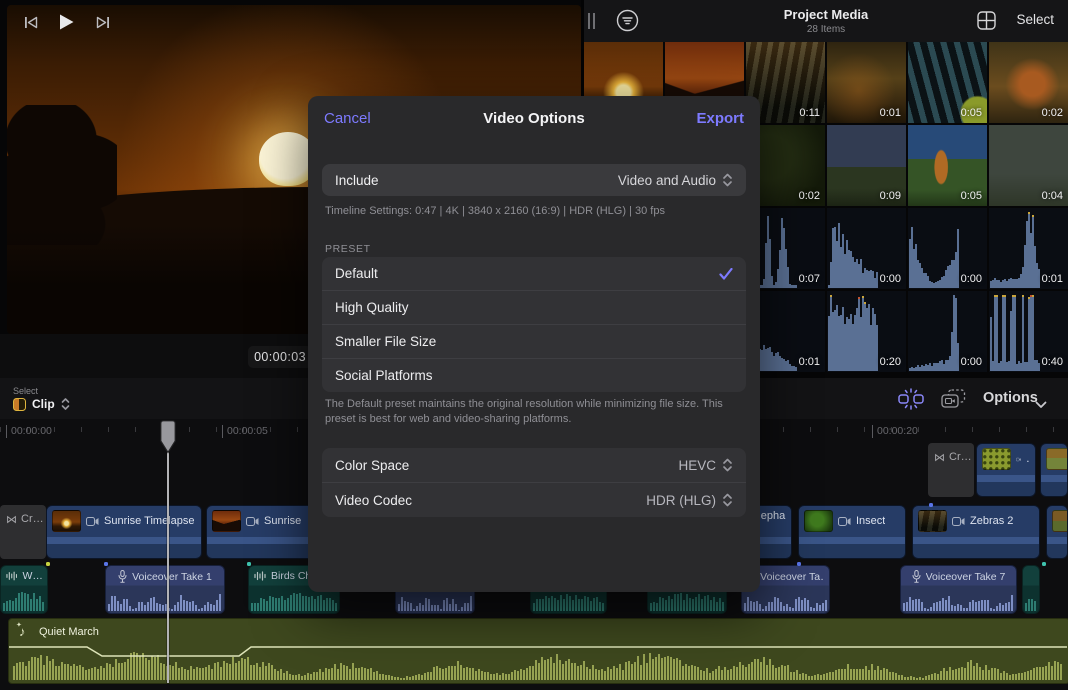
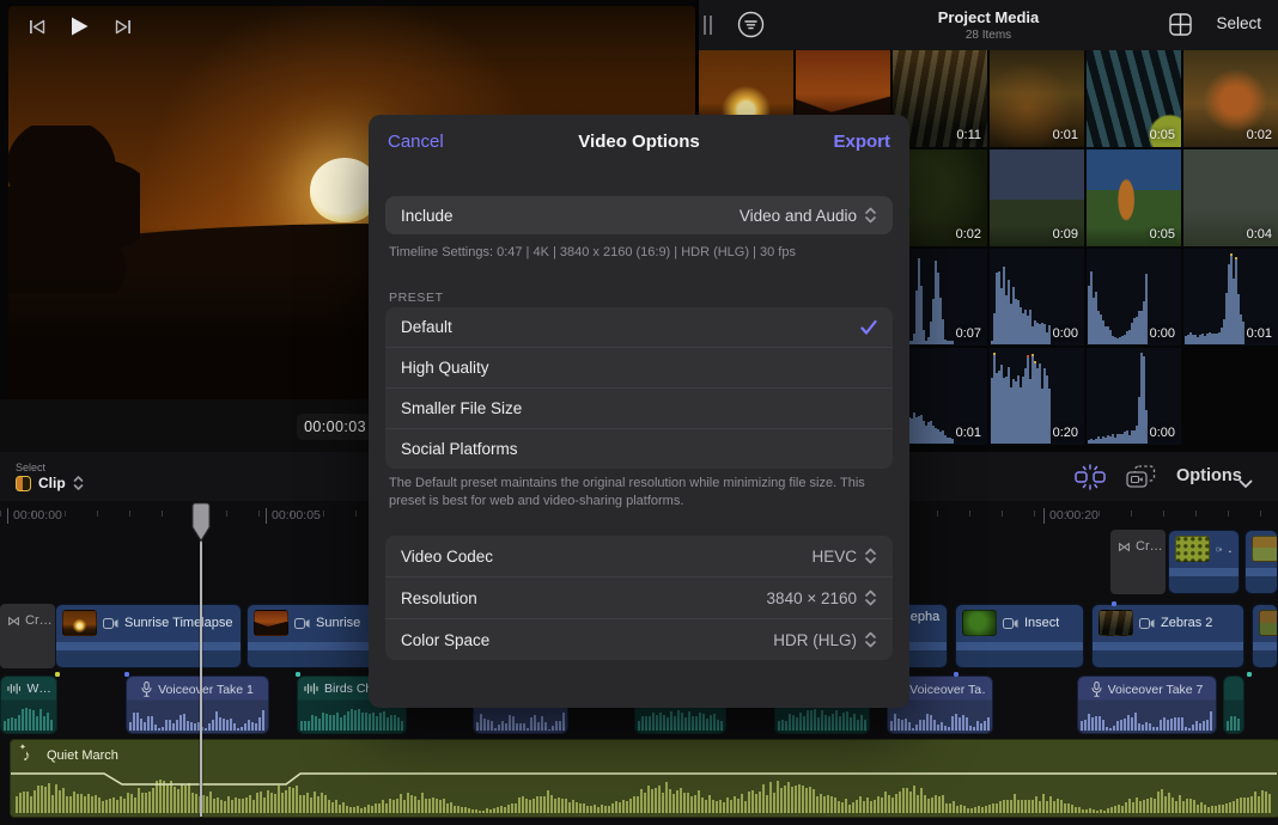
  00:00:03
  Select
  Clip
  Options
  Project Media
  28 Items
  Select
  0:11
  0:01
  0:05
  0:02
  0:02
  0:09
  0:05
  0:04
  0:07
  0:00
  0:00
  0:01
  0:01
  0:20
  0:00
- 0:40
  00:00:00
  00:00:05
  00:00:20
  ⋈
  Cr…
  ⋈
  Cr…
  Sunrise Timelapse
  Sunrise
  Insect
  Zebras 2
  W…
  Voiceoer Take 1
  Birds C
  Voiceover Ta
  Voiceover Take 7
  ♪
  Quiet March
  Video Options
  Cancel
  Export
  Include
  Video and Audio
  Timeline Settings: 0:47 | 4K | 3840 x 2160 (16:9) | HDR (HLG) | 30 fps
  PRESET
  Default
  High Quality
  Smaller File Size
  Social Platforms
  The Default preset maintains the original resolution while minimizing file size. This preset is best for web and video-sharing platforms.
- Color Space
+ Video Codec
  HEVC
+ Resolution
+ 3840 × 2160
- Video Codec
+ Color Space
  HDR (HLG)
